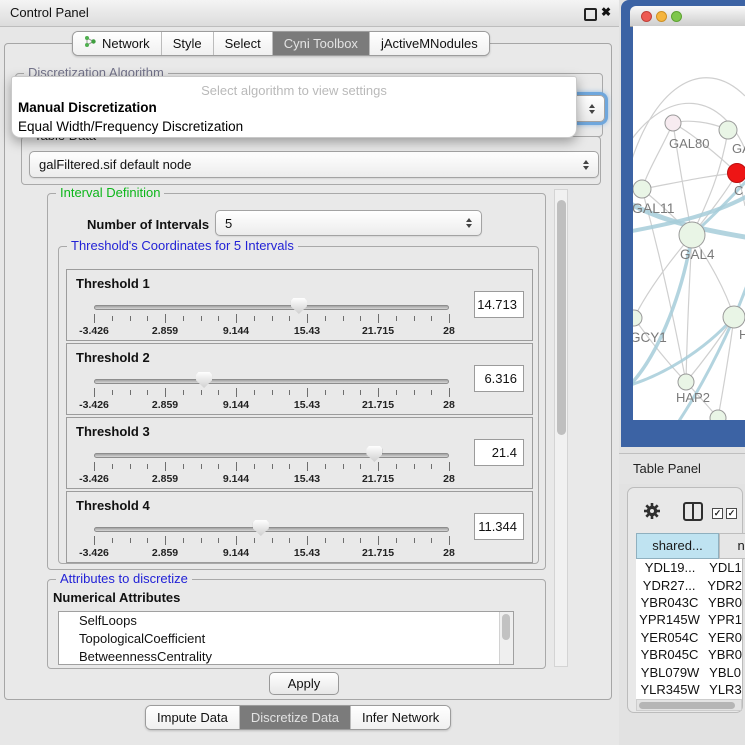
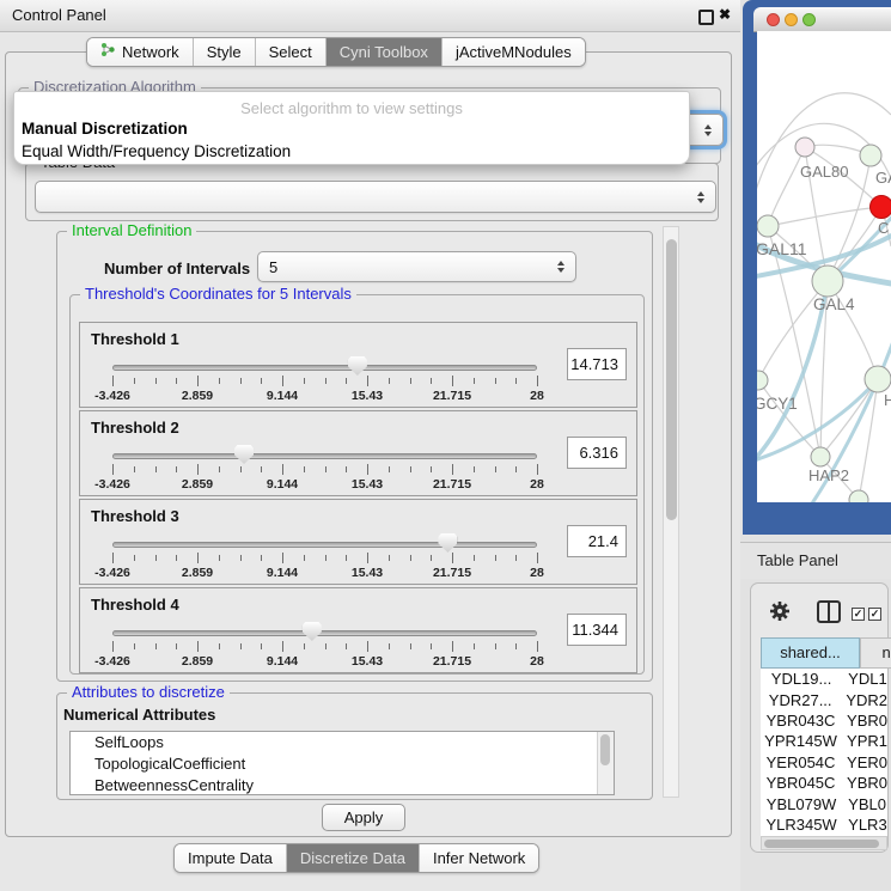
  Control Panel
  ✖
  Discretization Algorithm
- galFiltered.sif default node
  Select algorithm to view settings
  Manual Discretization
  Equal Width/Frequency Discretization
  Interval Definition
  Number of Intervals
  5
  Threshold's Coordinates for 5 Intervals
  Threshold 1
  14.713
  -3.426
  2.859
  9.144
  15.43
  21.715
  28
  Threshold 2
  6.316
  -3.426
  2.859
  9.144
  15.43
  21.715
  28
  Threshold 3
  21.4
  -3.426
  2.859
  9.144
  15.43
  21.715
  28
  Threshold 4
  11.344
  -3.426
  2.859
  9.144
  15.43
  21.715
  28
  Attributes to discretize
  Numerical Attributes
  SelfLoops
  TopologicalCoefficient
  BetweennessCentrality
  Apply
  Network
  Style
  Select
  Cyni Toolbox
  jActiveMNodules
  Impute Data
  Discretize Data
  Infer Network
  GAL80
  C
  GAL11
  GAL4
  GCY1
  H
  HAP2
  Table Panel
  ✓
  ✓
  shared...
  YDL19...
  YDL1
  YDR27...
  YDR2
  YBR043C
  YBR0
  YPR145W
  YPR1
  YER054C
  YER0
  YBR045C
  YBR0
  YBL079W
  YBL0
  YLR345W
  YLR3
